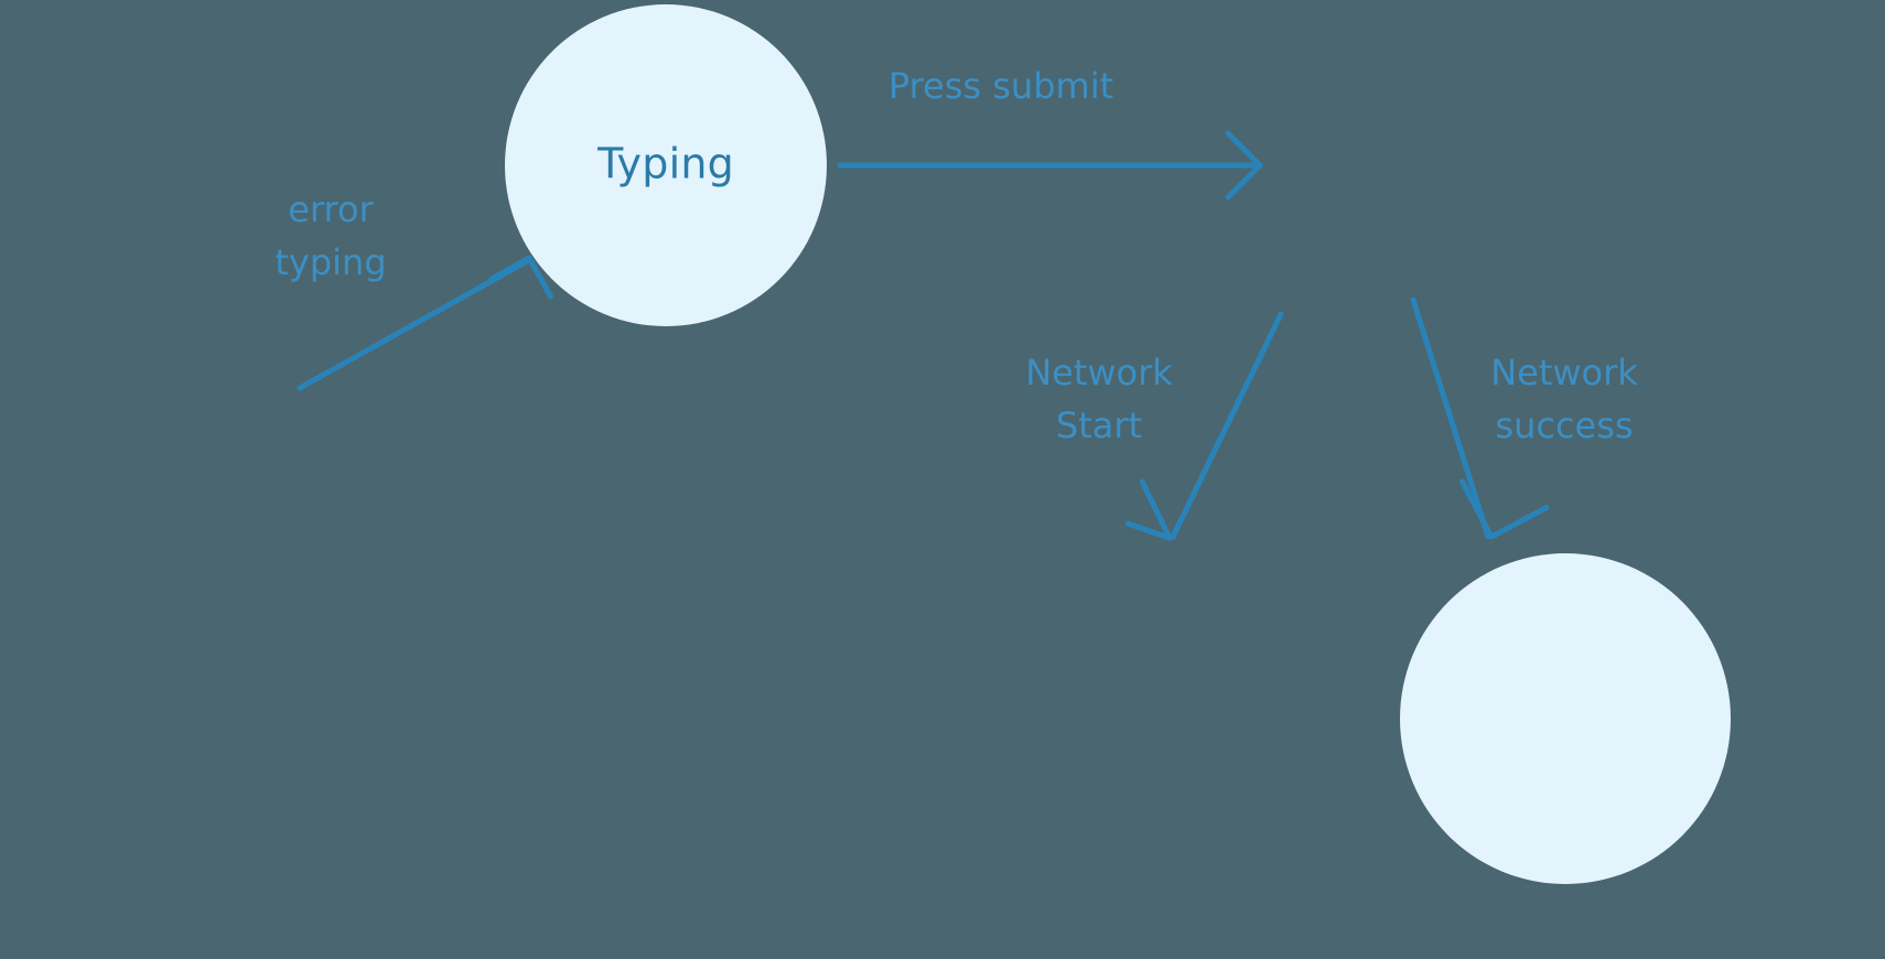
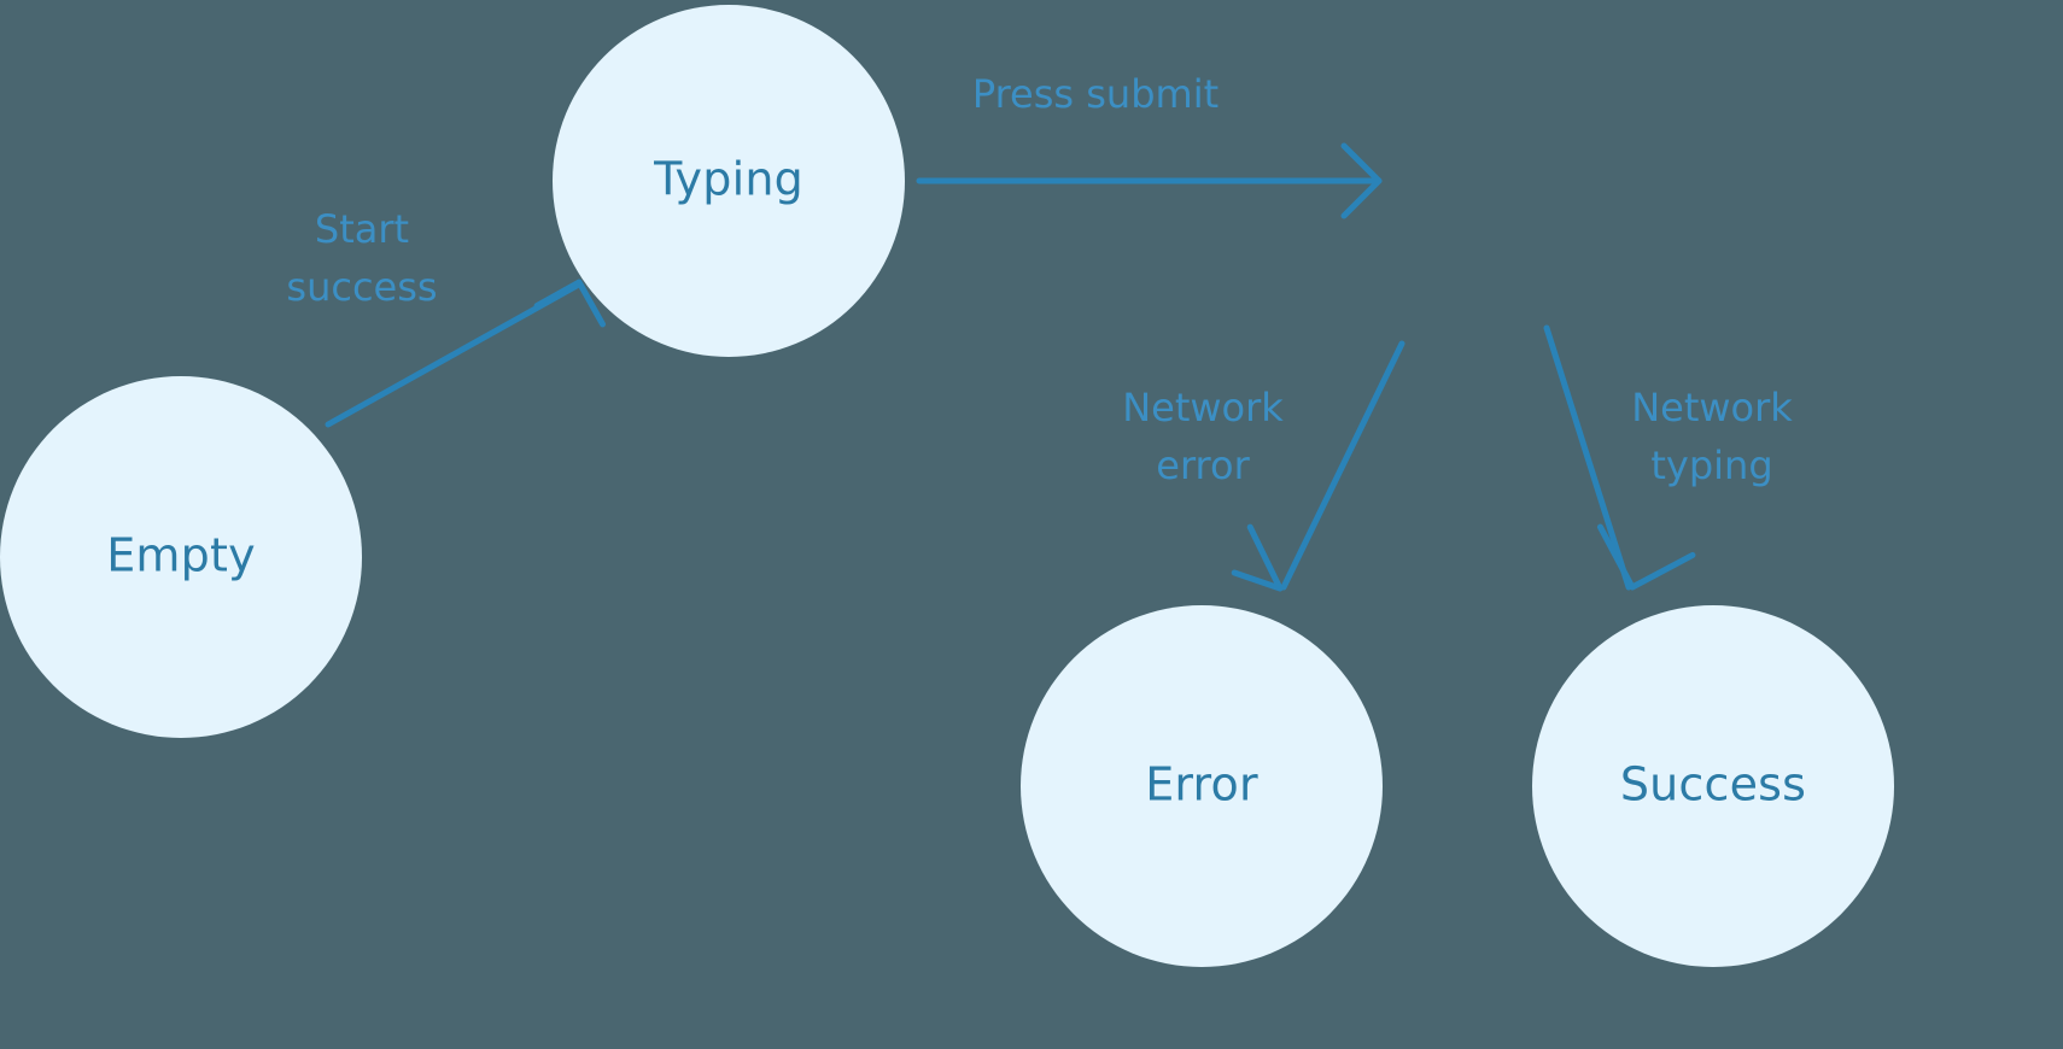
- error
+ Start
- typing
+ success
  Press submit
  Network
- Start
+ error
  Network
- success
+ typing
+ Empty
  Typing
+ Error
+ Success
